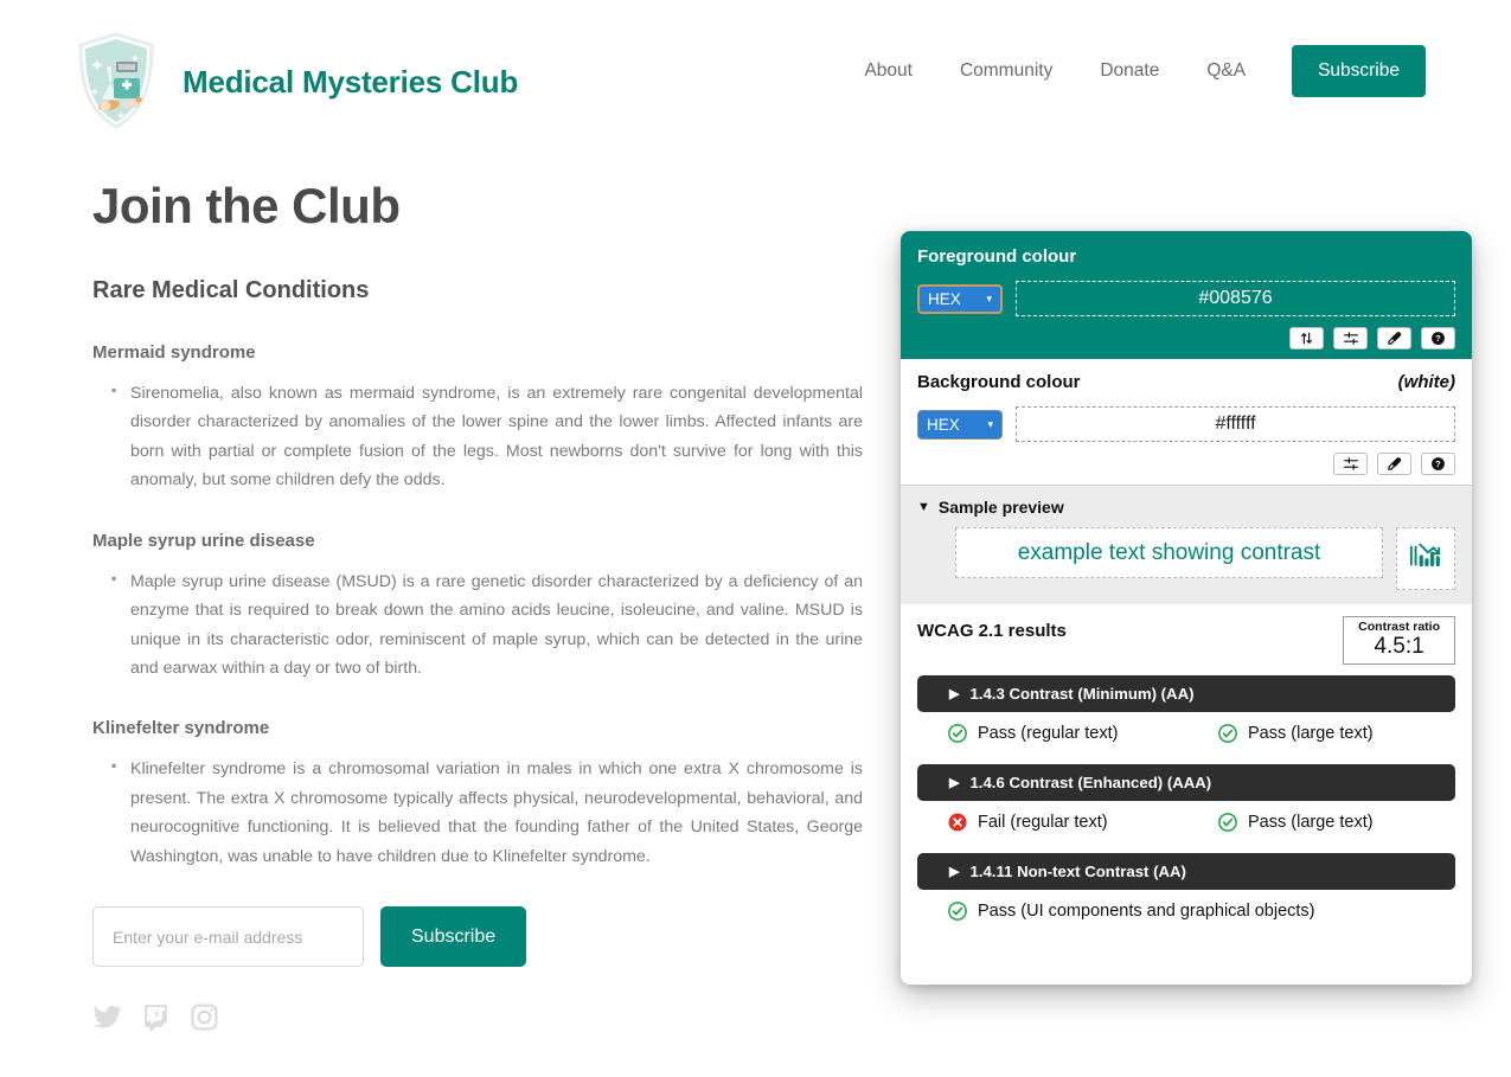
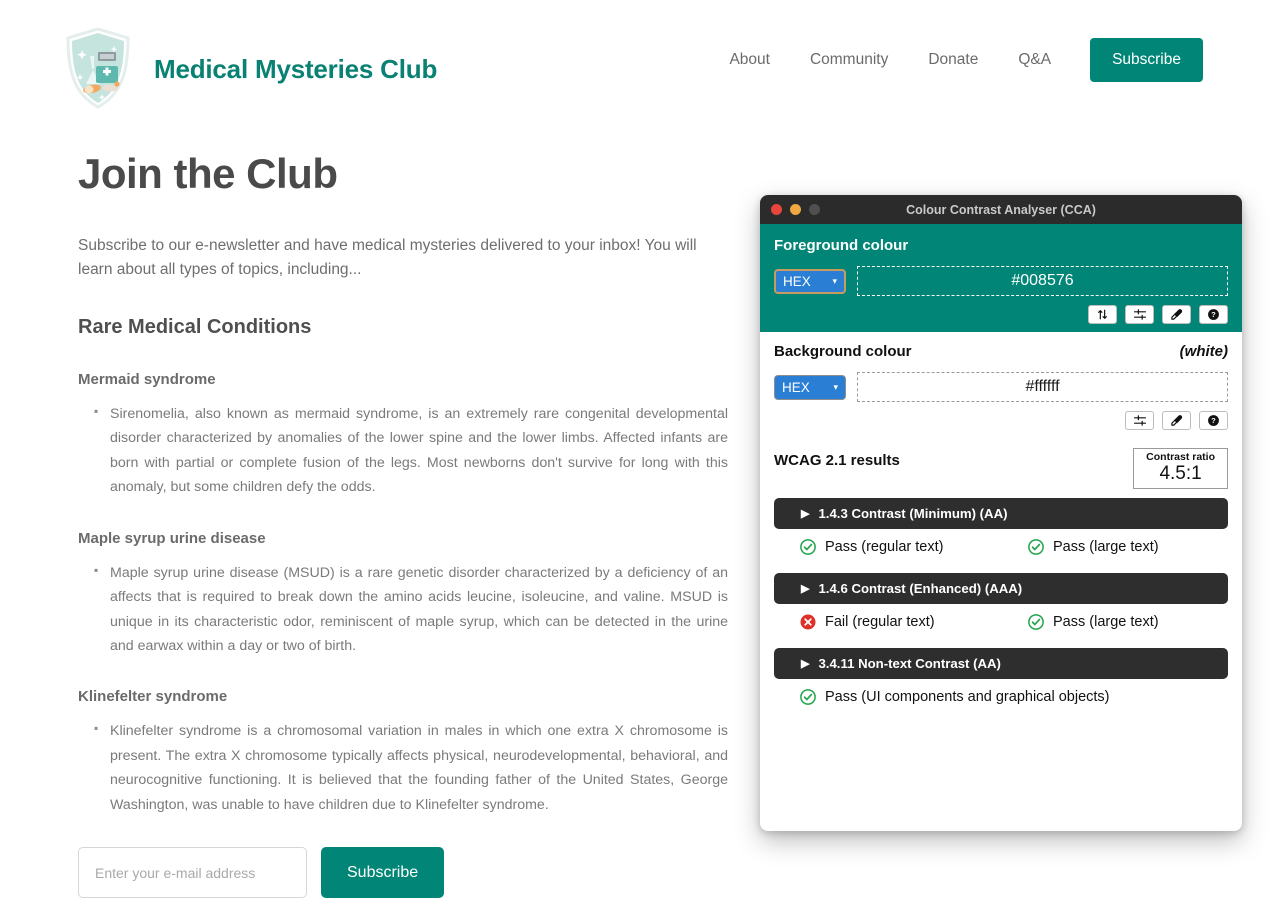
  Medical Mysteries Club
  About
  Community
  Donate
  Q&A
  Subscribe
  Join the Club
+ Subscribe to our e-newsletter and have medical mysteries delivered to your inbox! You will learn about all types of topics, including...
  Rare Medical Conditions
  Mermaid syndrome
  Sirenomelia, also known as mermaid syndrome, is an extremely rare congenital developmental disorder characterized by anomalies of the lower spine and the lower limbs. Affected infants are born with partial or complete fusion of the legs. Most newborns don't survive for long with this anomaly, but some children defy the odds.
  Maple syrup urine disease
- Maple syrup urine disease (MSUD) is a rare genetic disorder characterized by a deficiency of an enzyme that is required to break down the amino acids leucine, isoleucine, and valine. MSUD is unique in its characteristic odor, reminiscent of maple syrup, which can be detected in the urine and earwax within a day or two of birth.
+ Maple syrup urine disease (MSUD) is a rare genetic disorder characterized by a deficiency of an affects that is required to break down the amino acids leucine, isoleucine, and valine. MSUD is unique in its characteristic odor, reminiscent of maple syrup, which can be detected in the urine and earwax within a day or two of birth.
  Klinefelter syndrome
  Klinefelter syndrome is a chromosomal variation in males in which one extra X chromosome is present. The extra X chromosome typically affects physical, neurodevelopmental, behavioral, and neurocognitive functioning. It is believed that the founding father of the United States, George Washington, was unable to have children due to Klinefelter syndrome.
  Enter your e-mail address
  Subscribe
+ Colour Contrast Analyser (CCA)
  Foreground colour
  HEX
  ▾
  #008576
  ?
  Background colour
  (white)
  HEX
  ▾
  #ffffff
  ?
- ▼
- Sample preview
- example text showing contrast
  WCAG 2.1 results
  Contrast ratio
  4.5:1
  ▶
  1.4.3 Contrast (Minimum) (AA)
  Pass (regular text)
  Pass (large text)
  ▶
  1.4.6 Contrast (Enhanced) (AAA)
  Fail (regular text)
  Pass (large text)
  ▶
- 1.4.11 Non-text Contrast (AA)
+ 3.4.11 Non-text Contrast (AA)
  Pass (UI components and graphical objects)
